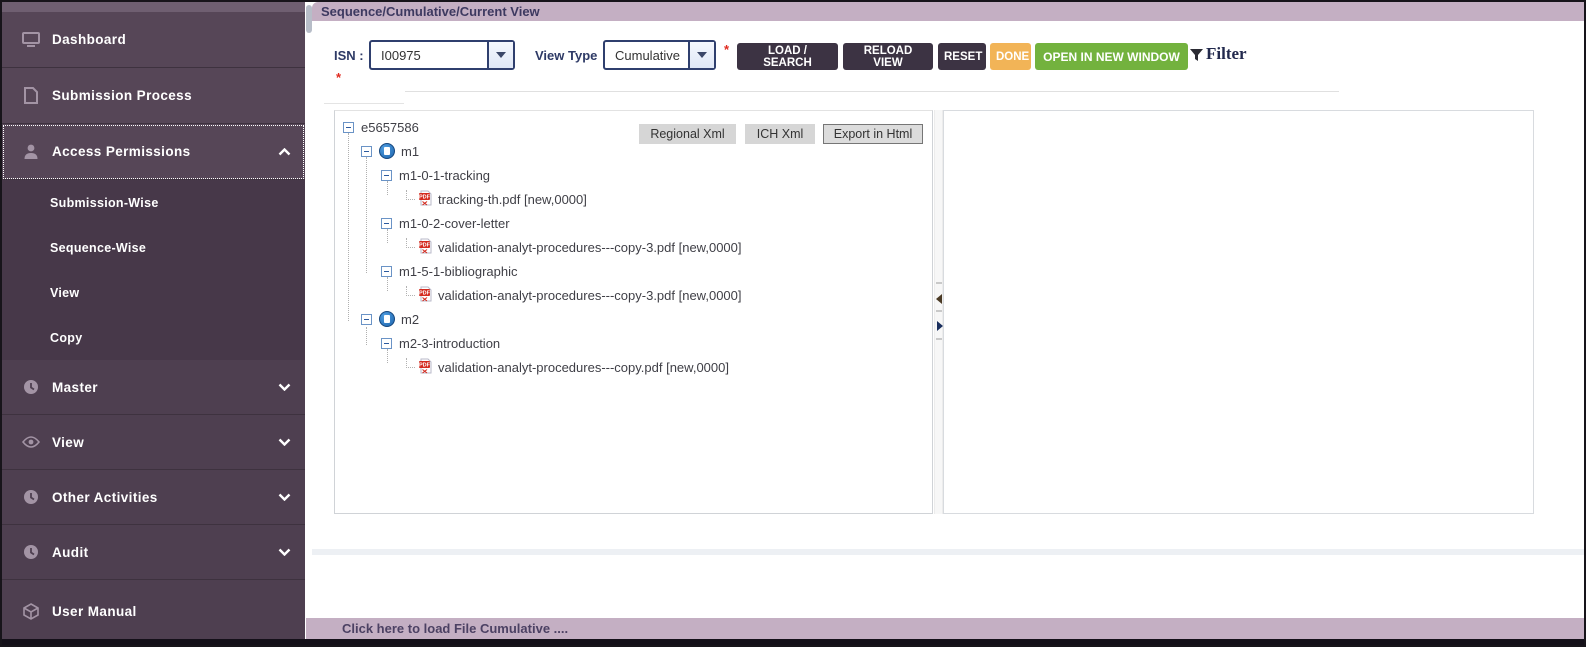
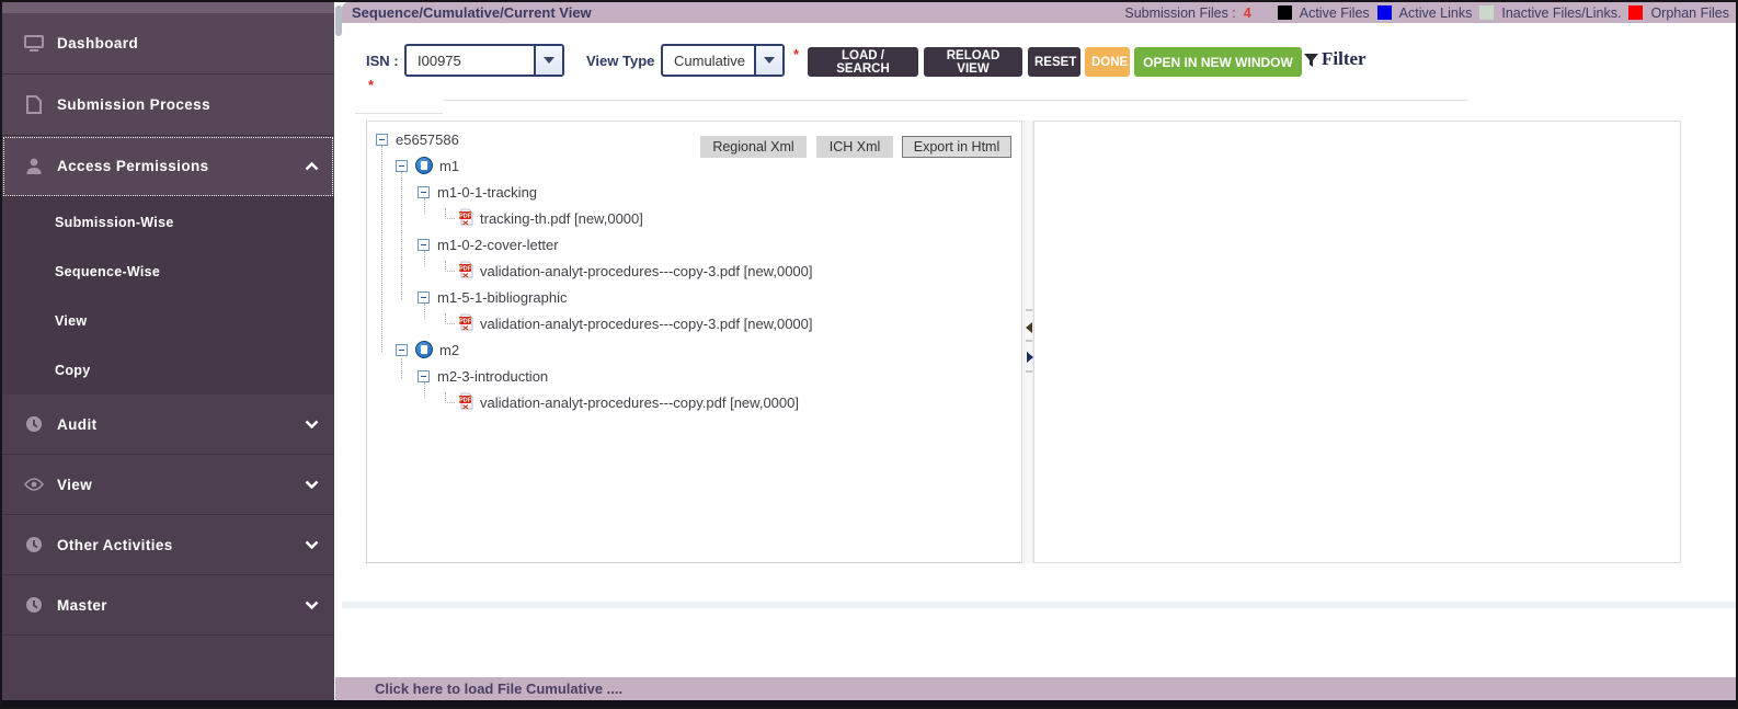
  Dashboard
  Submission Process
  Access Permissions
  Submission-Wise
  Sequence-Wise
  View
  Copy
- Master
+ Audit
  View
  Other Activities
- Audit
+ Master
- User Manual
  Sequence/Cumulative/Current View
+ Submission Files :
+ 4
+ Active Files
+ Active Links
+ Inactive Files/Links.
+ Orphan Files
  ISN :
  *
  I00975
  View Type
  Cumulative
  *
  LOAD / SEARCH
  RELOAD VIEW
  RESET
  DONE
  OPEN IN NEW WINDOW
  Filter
  Regional Xml
  ICH Xml
  Export in Html
  e5657586
  m1
  m1-0-1-tracking
  tracking-th.pdf [new,0000]
  m1-0-2-cover-letter
  validation-analyt-procedures---copy-3.pdf [new,0000]
  m1-5-1-bibliographic
  validation-analyt-procedures---copy-3.pdf [new,0000]
  m2
  m2-3-introduction
  validation-analyt-procedures---copy.pdf [new,0000]
  Click here to load File Cumulative ....
